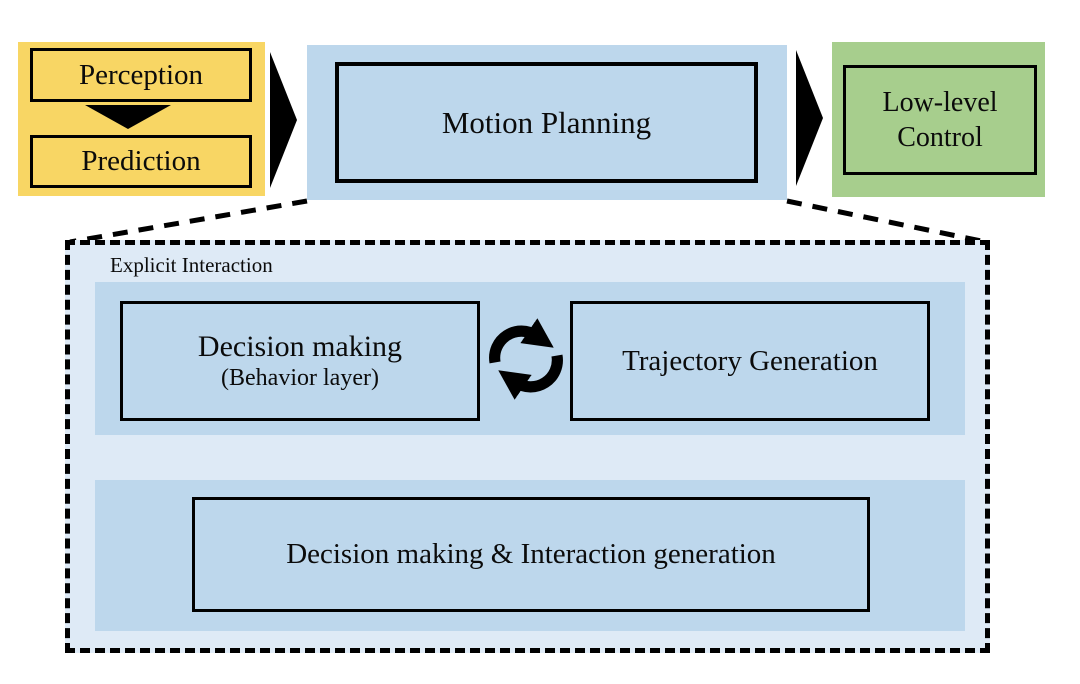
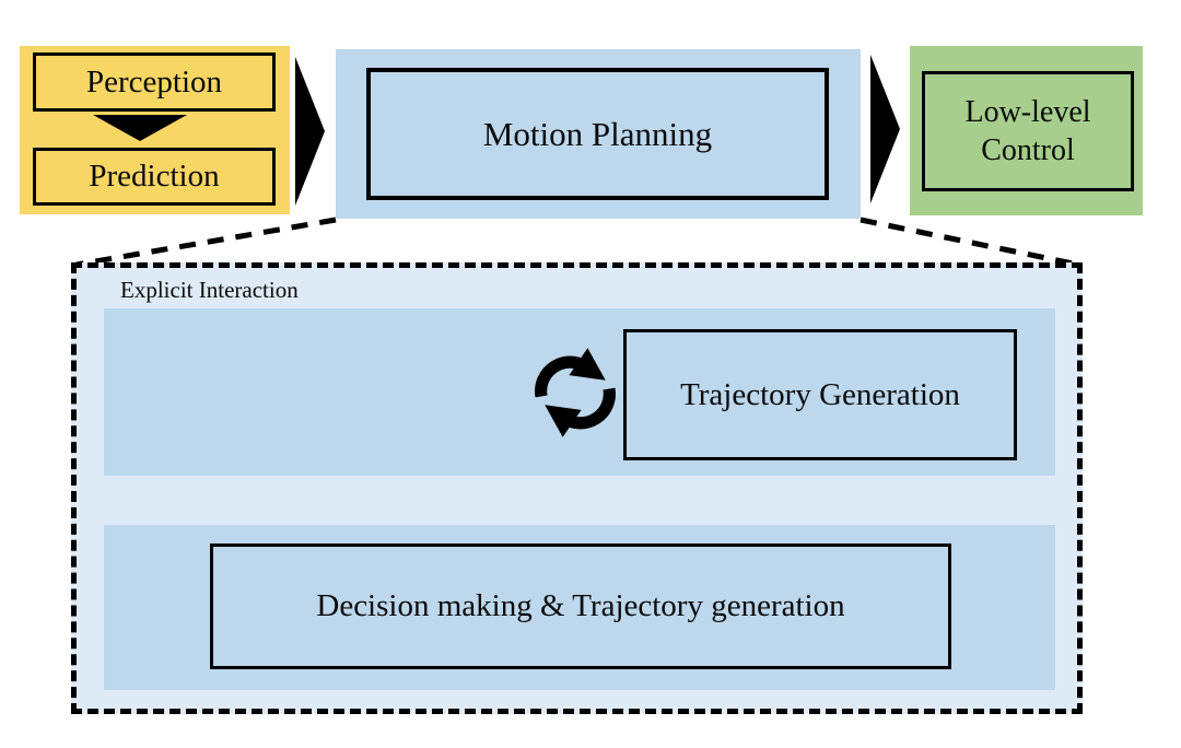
  Perception
  Prediction
  Motion Planning
  Low-level Control
  Explicit Interaction
- Decision making
- (Behavior layer)
  Trajectory Generation
- Decision making & Interaction generation
+ Decision making & Trajectory generation
